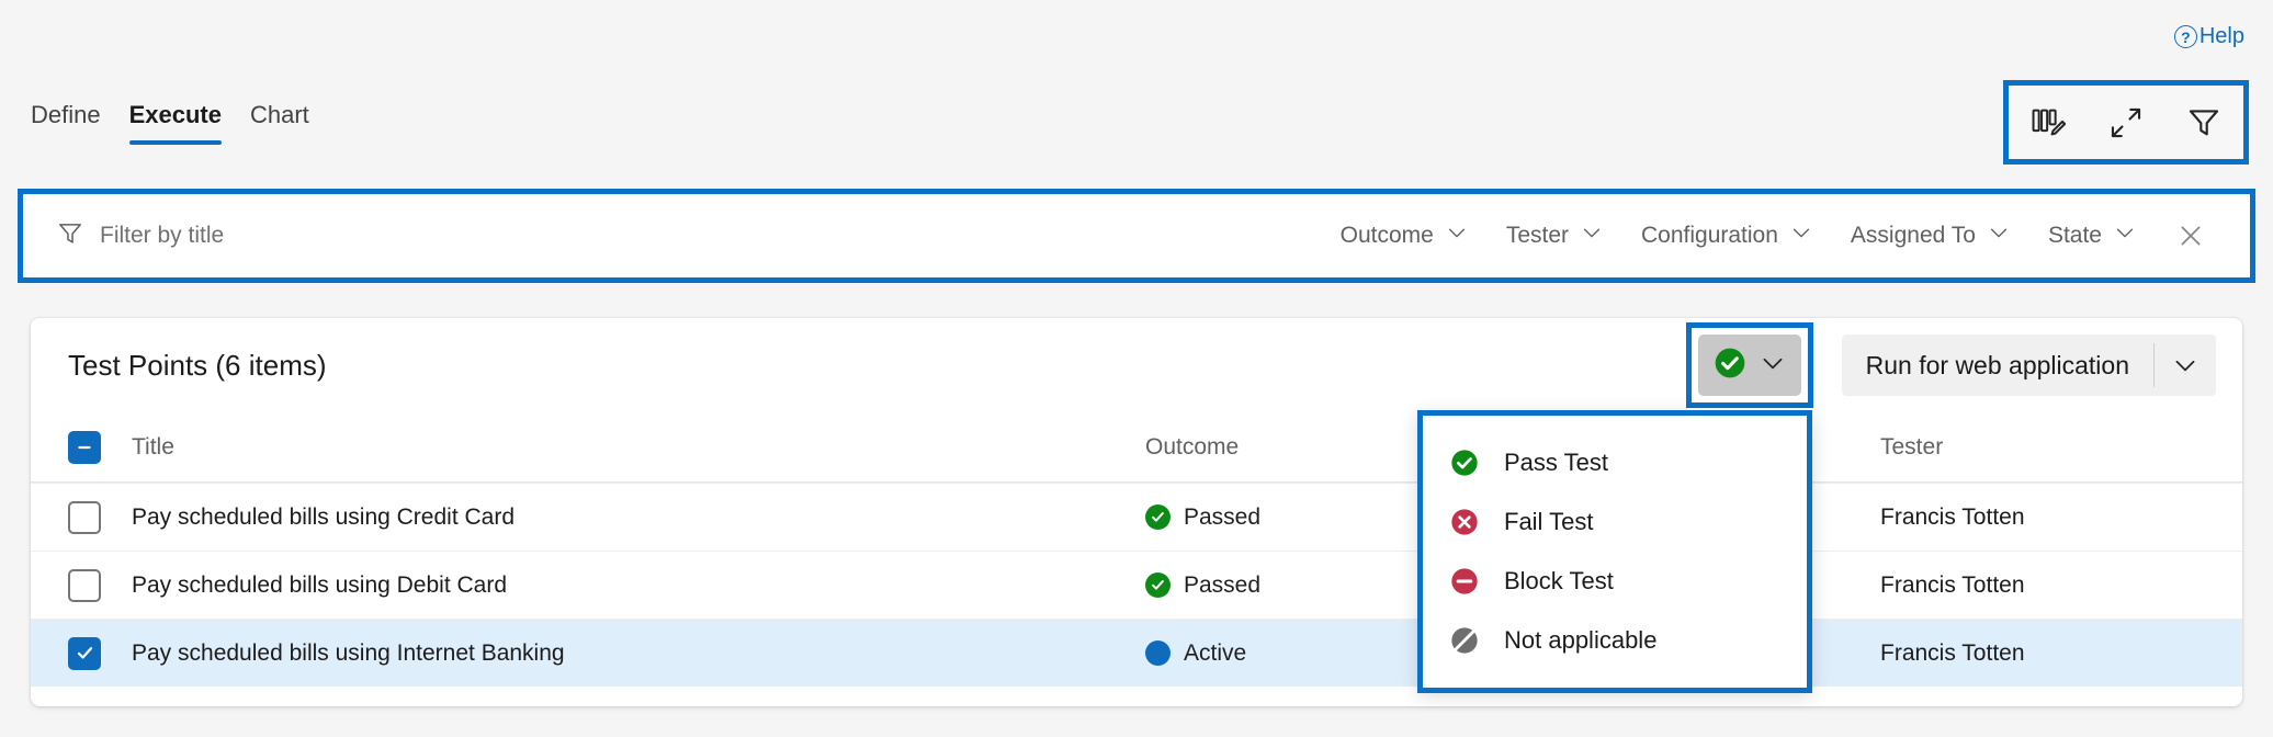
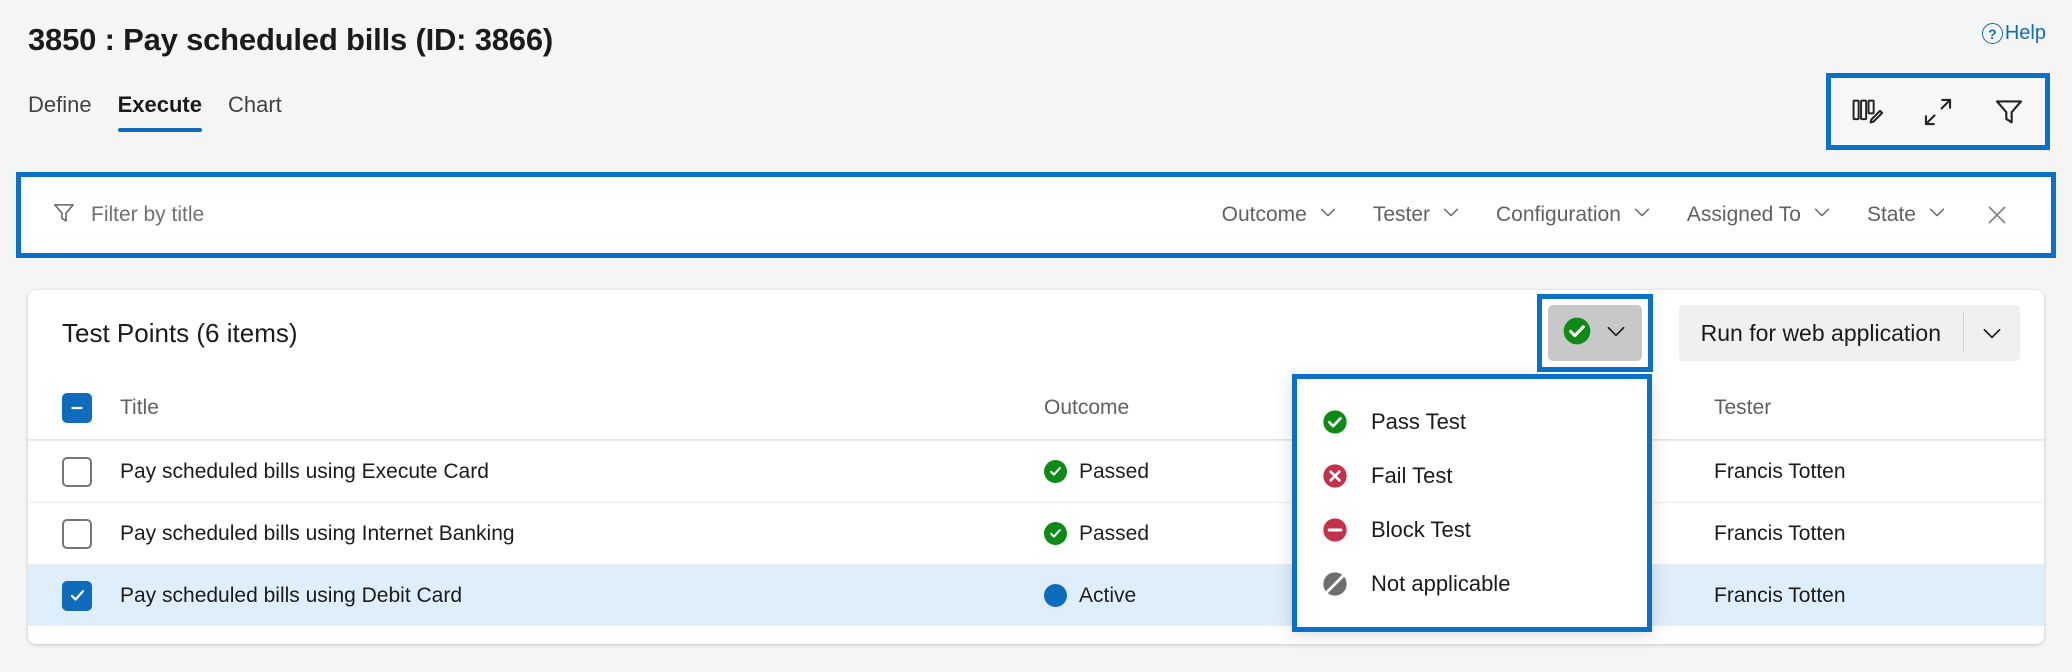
+ 3850 : Pay scheduled bills (ID: 3866)
  ?
  Help
  Define
  Execute
  Chart
  Filter by title
  Outcome
  Tester
  Configuration
  Assigned To
  State
  Test Points (6 items)
  Run for web application
  Title
  Outcome
  Tester
- Pay scheduled bills using Credit Card
+ Pay scheduled bills using Execute Card
  Passed
  Francis Totten
- Pay scheduled bills using Debit Card
+ Pay scheduled bills using Internet Banking
  Passed
  Francis Totten
- Pay scheduled bills using Internet Banking
+ Pay scheduled bills using Debit Card
  Active
  Francis Totten
  Pass Test
  Fail Test
  Block Test
  Not applicable
